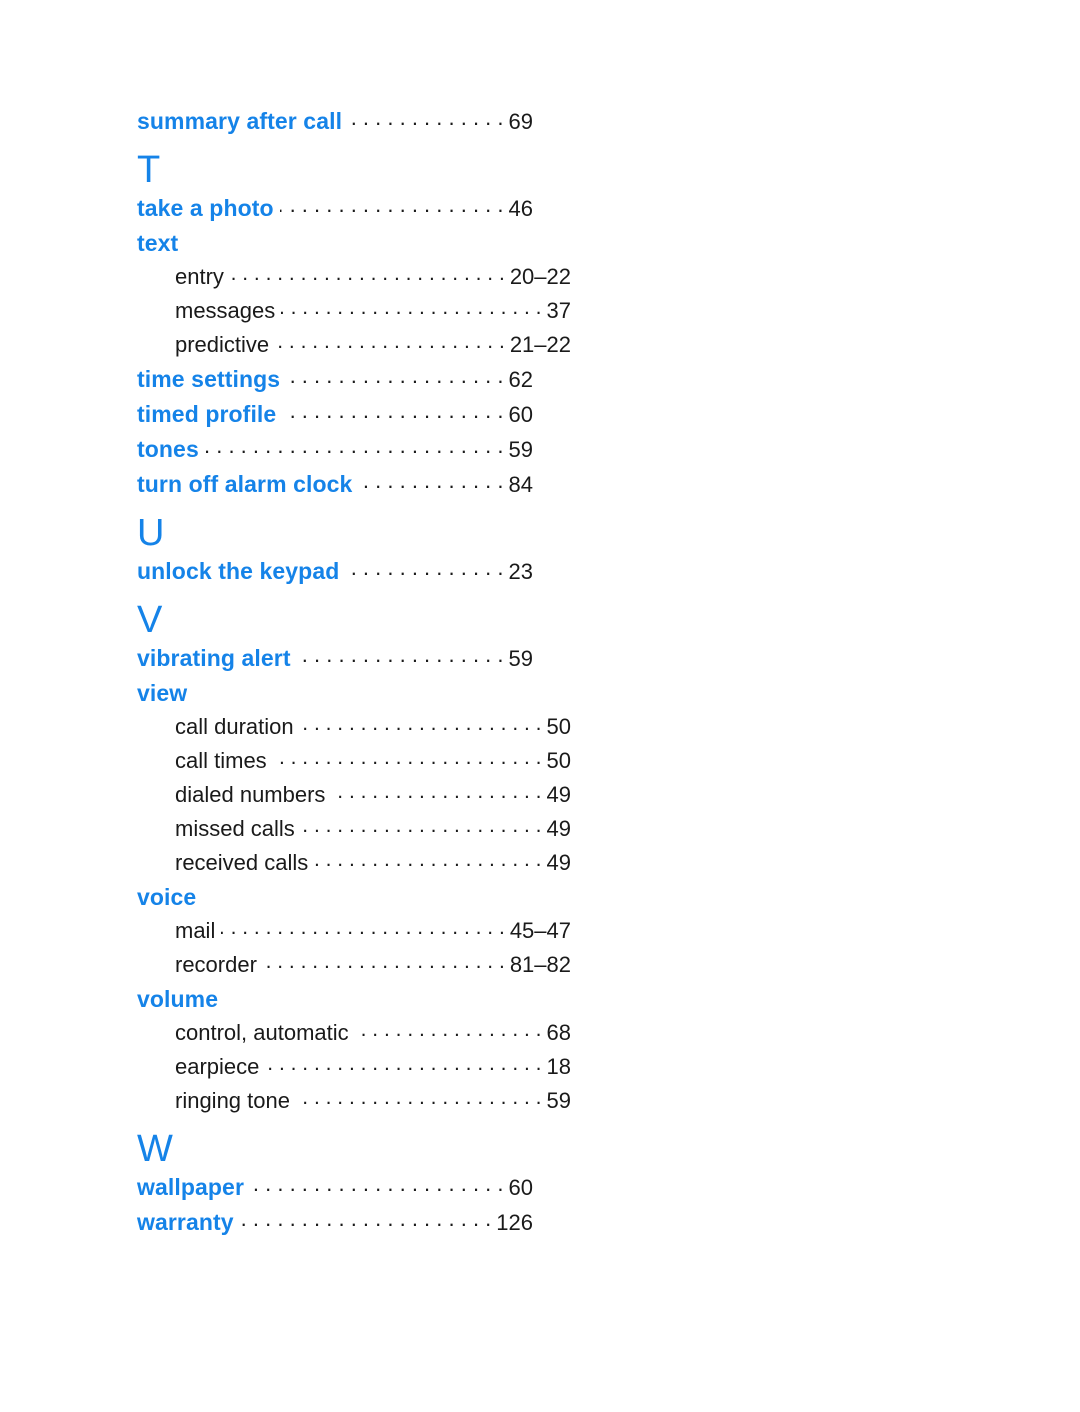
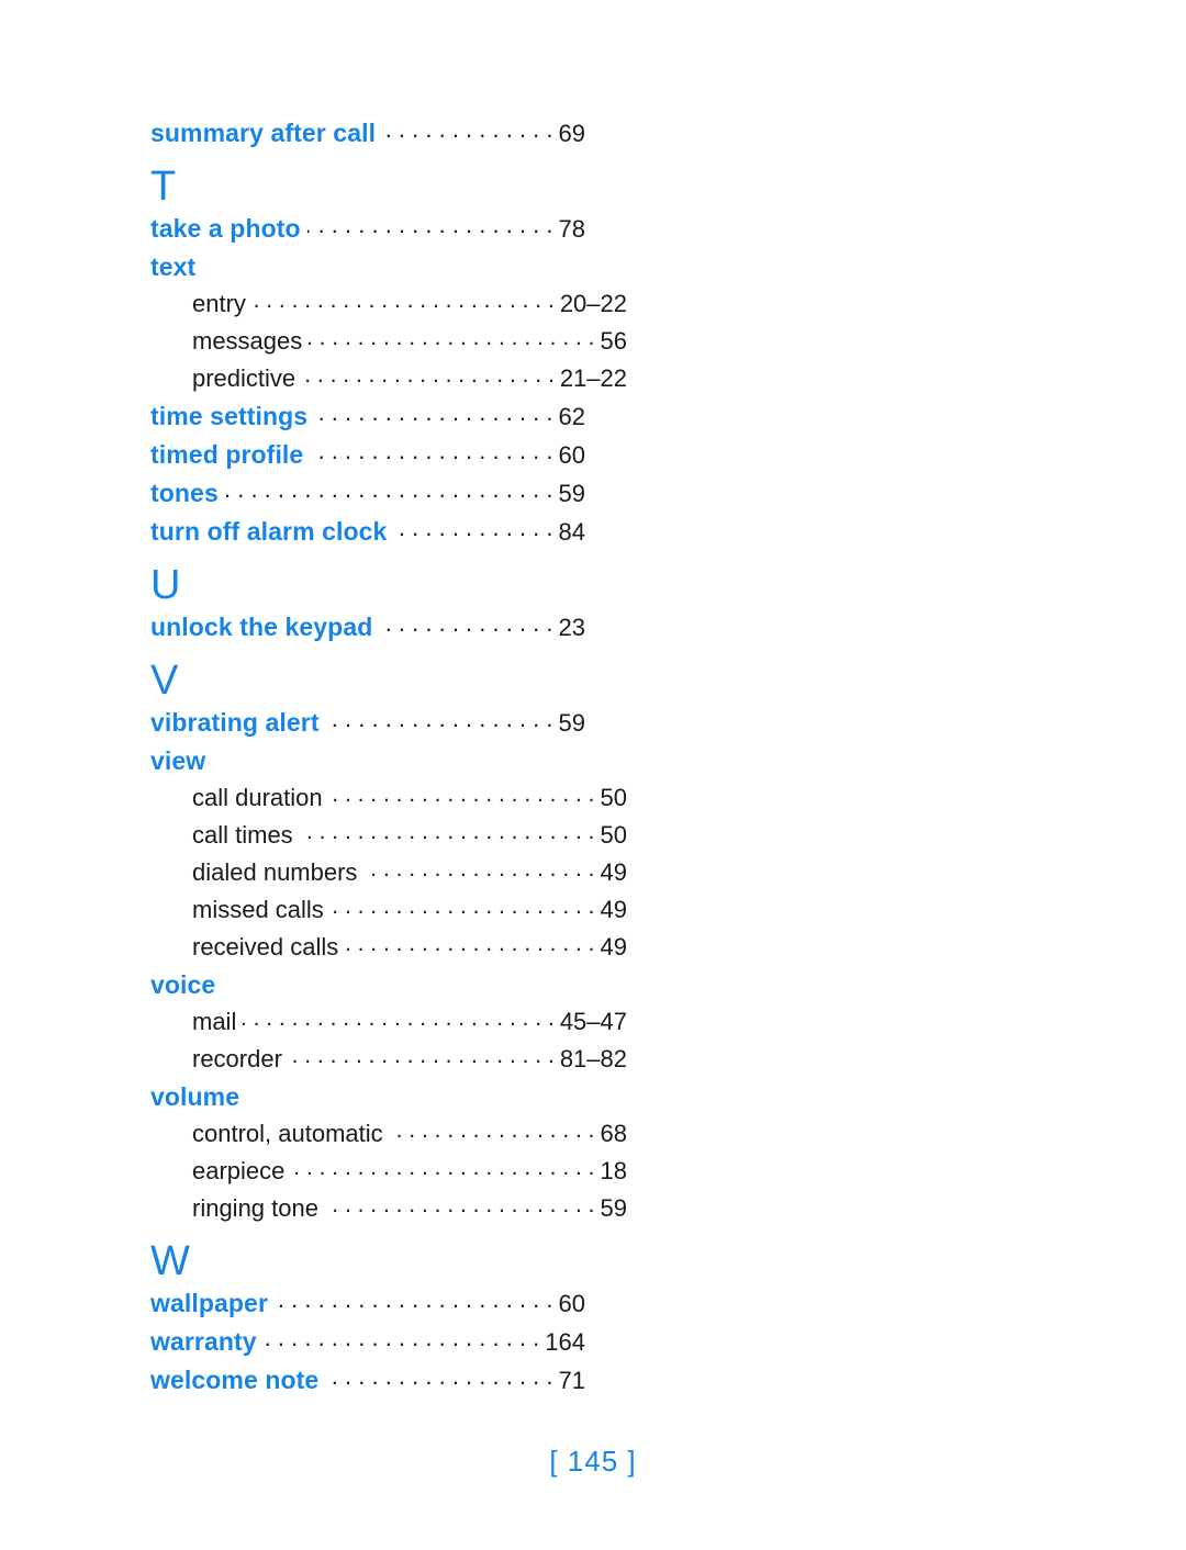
  summary after call
  69
  T
  take a photo
- 46
+ 78
  text
  entry
  20–22
  messages
- 37
+ 56
  predictive
  21–22
  time settings
  62
  timed profile
  60
  tones
  59
  turn off alarm clock
  84
  U
  unlock the keypad
  23
  V
  vibrating alert
  59
  view
  call duration
  50
  call times
  50
  dialed numbers
  49
  missed calls
  49
  received calls
  49
  voice
  mail
  45–47
  recorder
  81–82
  volume
  control, automatic
  68
  earpiece
  18
  ringing tone
  59
  W
  wallpaper
  60
  warranty
- 126
+ 164
+ welcome note
+ 71
+ [ 145 ]
